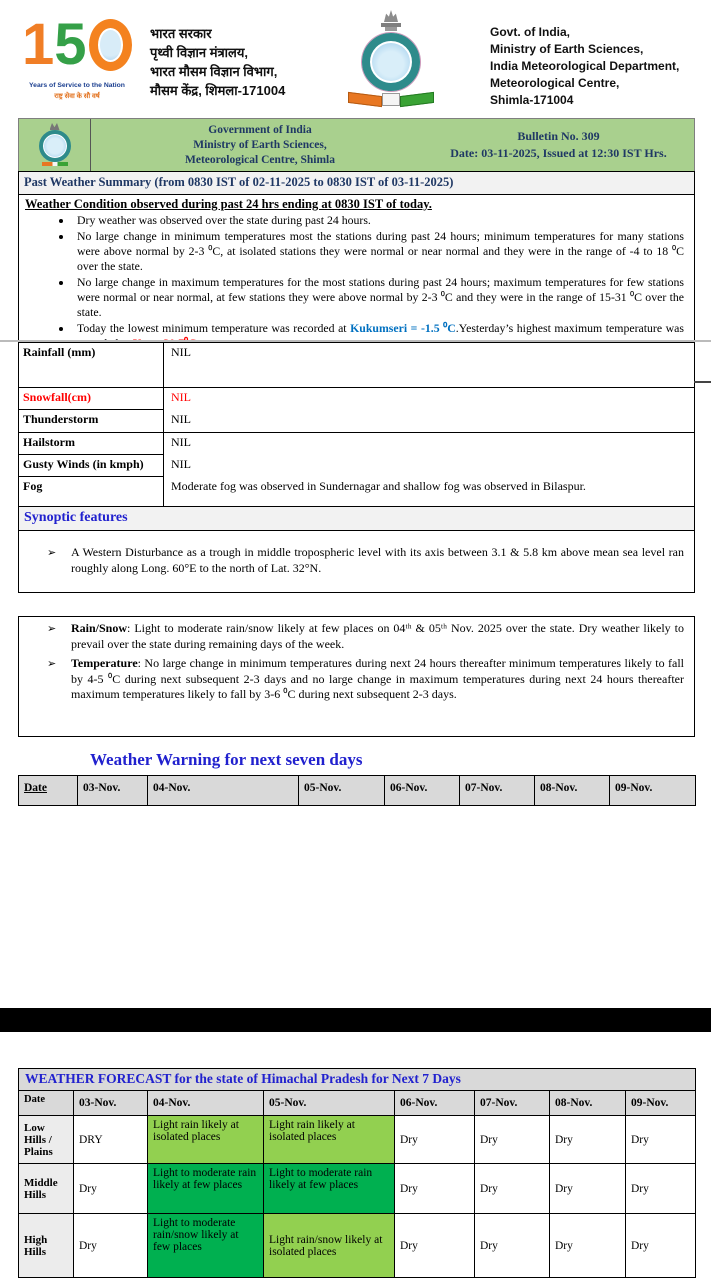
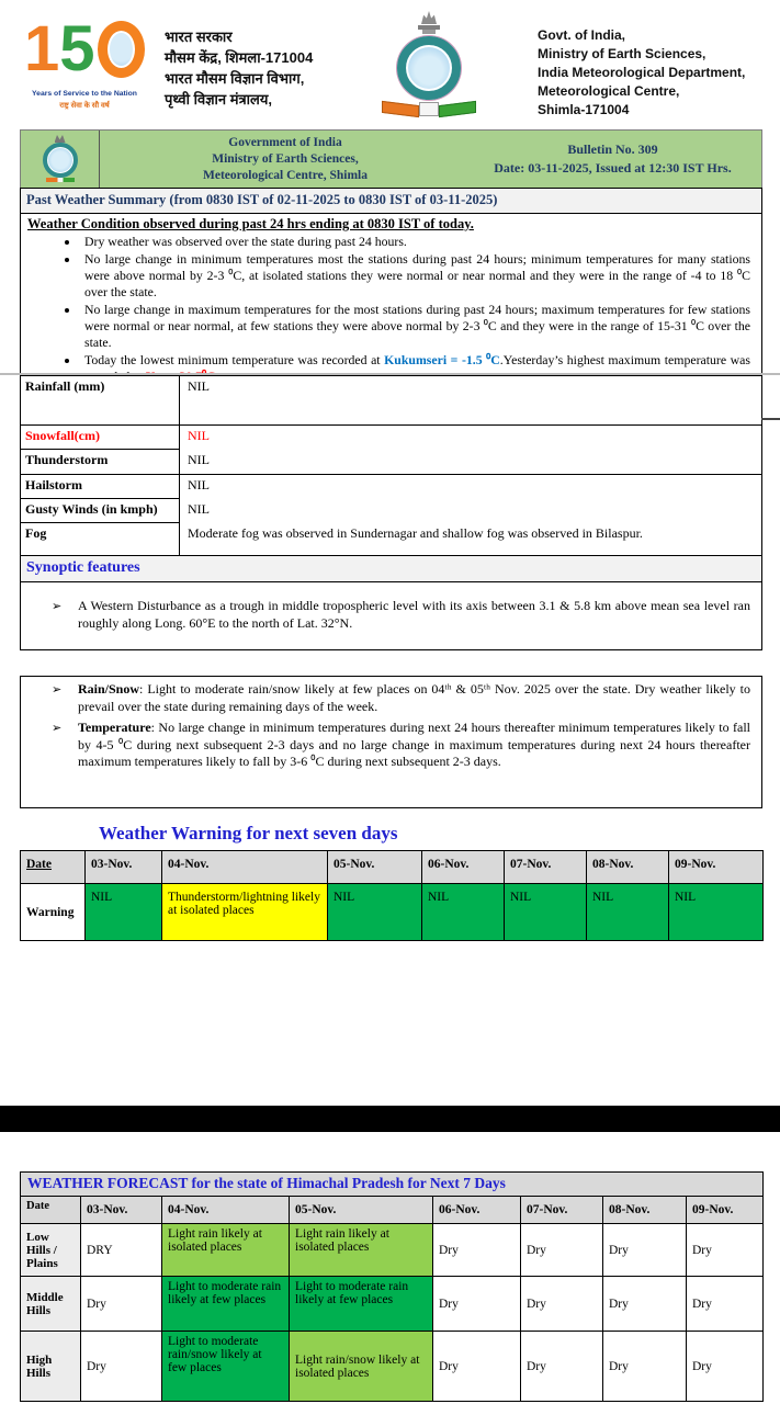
  1
  5
  भारत सरकार
- पृथ्वी विज्ञान मंत्रालय,
+ मौसम केंद्र, शिमला-171004
  भारत मौसम विज्ञान विभाग,
- मौसम केंद्र, शिमला-171004
+ पृथ्वी विज्ञान मंत्रालय,
  Govt. of India,
  Ministry of Earth Sciences,
  India Meteorological Department,
  Meteorological Centre,
  Shimla-171004
  Government of India
  Ministry of Earth Sciences,
  Meteorological Centre, Shimla
  Bulletin No. 309
  Date: 03-11-2025, Issued at 12:30 IST Hrs.
  Past Weather Summary (from 0830 IST of 02-11-2025 to 0830 IST of 03-11-2025)
  Weather Condition observed during past 24 hrs ending at 0830 IST of today.
  Dry weather was observed over the state during past 24 hours.
  No large change in minimum temperatures most the stations during past 24 hours; minimum temperatures for many stations were above normal by 2-3 ⁰C, at isolated stations they were normal or near normal and they were in the range of -4 to 18 ⁰C over the state.
  No large change in maximum temperatures for the most stations during past 24 hours; maximum temperatures for few stations were normal or near normal, at few stations they were above normal by 2-3 ⁰C and they were in the range of 15-31 ⁰C over the state.
  Today the lowest minimum temperature was recorded at Kukumseri = -1.5 ⁰C.Yesterday’s highest maximum temperature was
  Rainfall (mm)
  NIL
  Snowfall(cm)
  NIL
  Thunderstorm
  NIL
  Hailstorm
  NIL
  Gusty Winds (in kmph)
  NIL
  Fog
  Moderate fog was observed in Sundernagar and shallow fog was observed in Bilaspur.
  Synoptic features
  ➢
  A Western Disturbance as a trough in middle tropospheric level with its axis between 3.1 & 5.8 km above mean sea level ran roughly along Long. 60°E to the north of Lat. 32°N.
  ➢
  Rain/Snow: Light to moderate rain/snow likely at few places on 04ᵗʰ & 05ᵗʰ Nov. 2025 over the state. Dry weather likely to prevail over the state during remaining days of the week.
  ➢
  Temperature: No large change in minimum temperatures during next 24 hours thereafter minimum temperatures likely to fall by 4-5 ⁰C during next subsequent 2-3 days and no large change in maximum temperatures during next 24 hours thereafter maximum temperatures likely to fall by 3-6 ⁰C during next subsequent 2-3 days.
  Weather Warning for next seven days
  Date	03-Nov.	04-Nov.	05-Nov.	06-Nov.	07-Nov.	08-Nov.	09-Nov.
+ Warning	NIL	Thunderstorm/lightning likely at isolated places	NIL	NIL	NIL	NIL	NIL
  WEATHER FORECAST for the state of Himachal Pradesh for Next 7 Days
  Date	03-Nov.	04-Nov.	05-Nov.	06-Nov.	07-Nov.	08-Nov.	09-Nov.
  Low Hills / Plains	DRY	Light rain likely at isolated places	Light rain likely at isolated places	Dry	Dry	Dry	Dry
  Middle Hills	Dry	Light to moderate rain likely at few places	Light to moderate rain likely at few places	Dry	Dry	Dry	Dry
  High Hills	Dry	Light to moderate rain/snow likely at few places	Light rain/snow likely at isolated places	Dry	Dry	Dry	Dry
